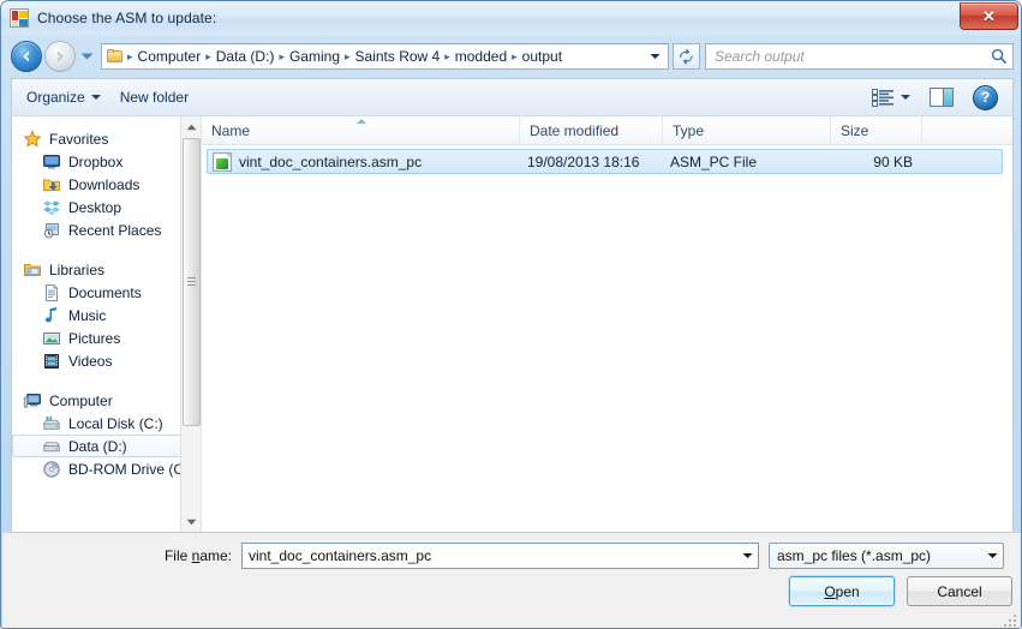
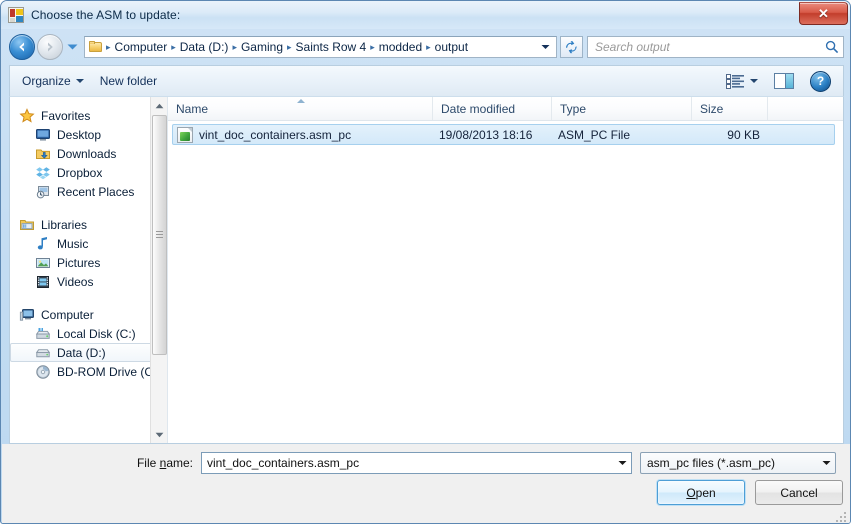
  Choose the ASM to update:
  ✕
  ▸
  Computer
  ▸
  Data (D:)
  ▸
  Gaming
  ▸
  Saints Row 4
  ▸
  modded
  ▸
  output
  Search output
  Organize
  New folder
  ?
  Favorites
- Dropbox
+ Desktop
  Downloads
- Desktop
+ Dropbox
  Recent Places
  Libraries
- Documents
  Music
  Pictures
  Videos
  Computer
  Local Disk (C:)
  Data (D:)
  BD-ROM Drive (C
  Name
  Date modified
  Type
  Size
  vint_doc_containers.asm_pc
  19/08/2013 18:16
  ASM_PC File
  90 KB
  File name:
  vint_doc_containers.asm_pc
  asm_pc files (*.asm_pc)
  O
  pen
  Cancel
